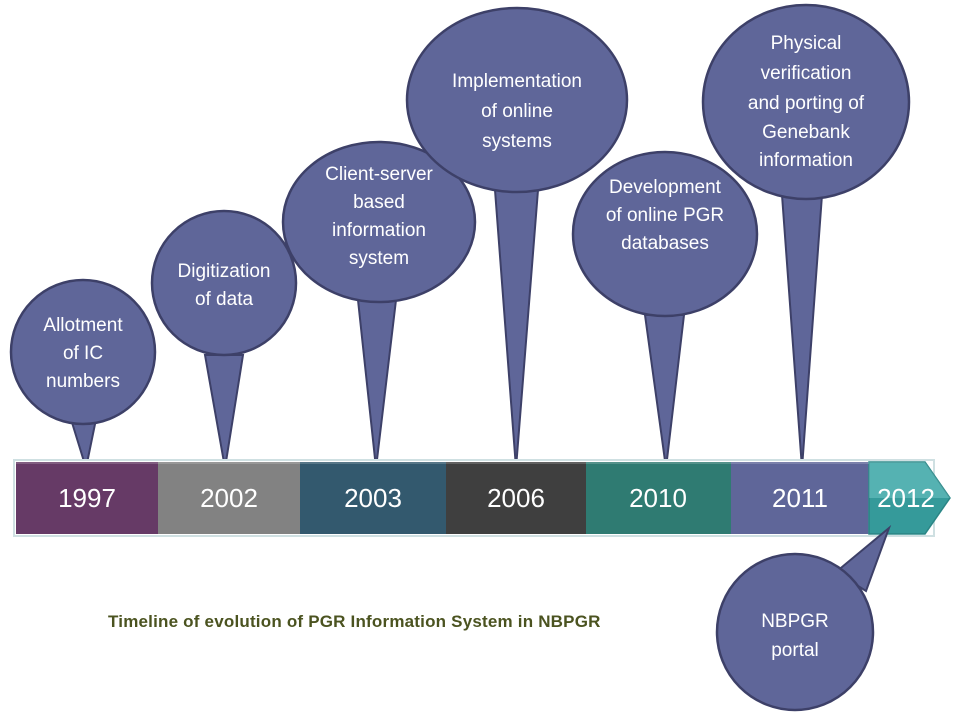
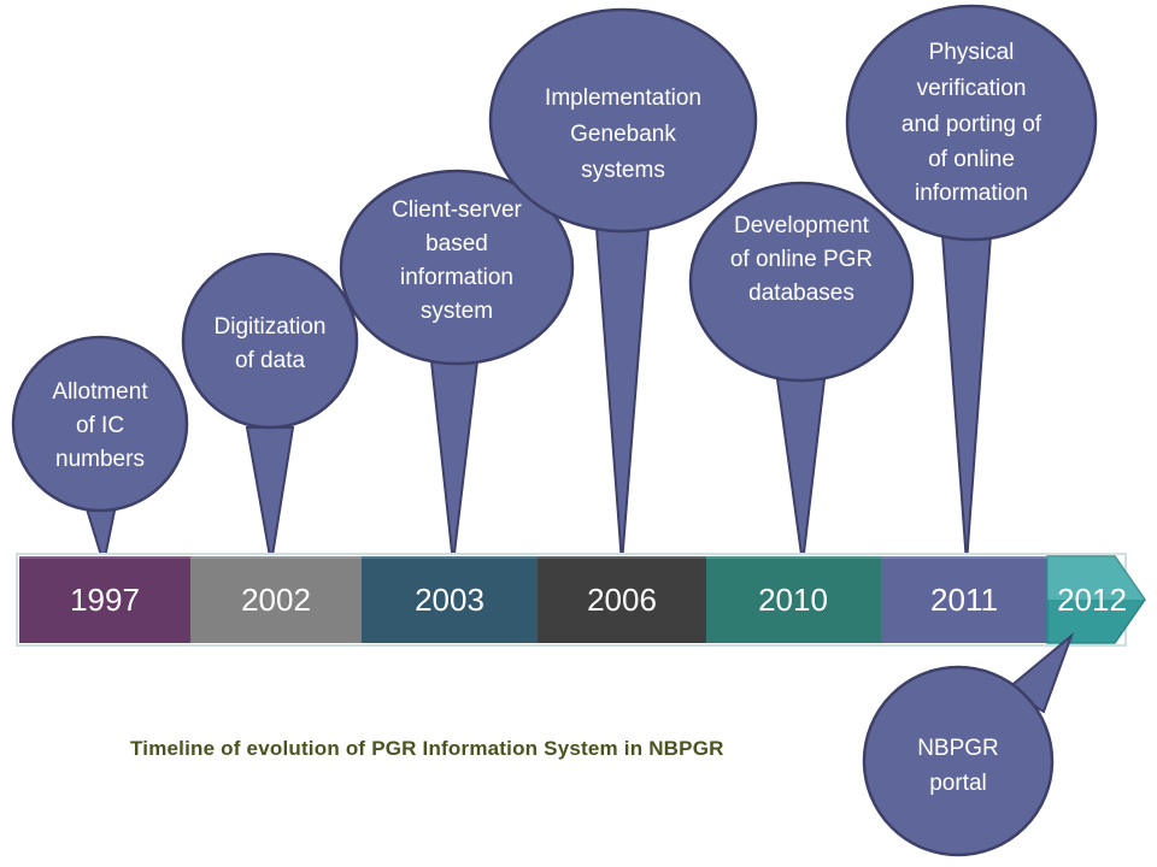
  1997
  2002
  2003
  2006
  2010
  2011
  2012
  Allotment
  of IC
  numbers
  Digitization
  of data
  Client-server
  based
  information
  system
  Implementation
- of online
+ Genebank
  systems
  Development
  of online PGR
  databases
  Physical
  verification
  and porting of
- Genebank
+ of online
  information
  NBPGR
  portal
  Timeline of evolution of PGR Information System in NBPGR
